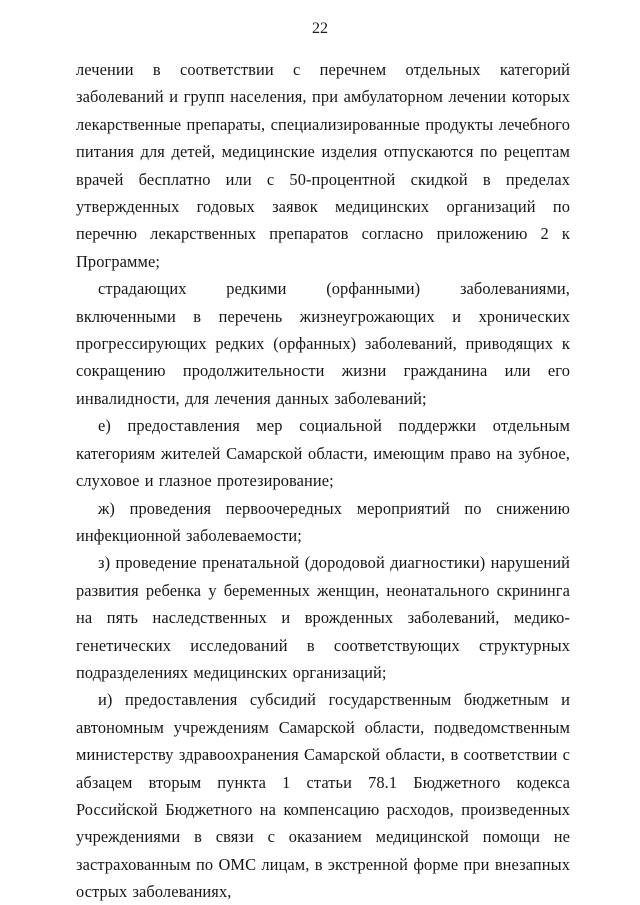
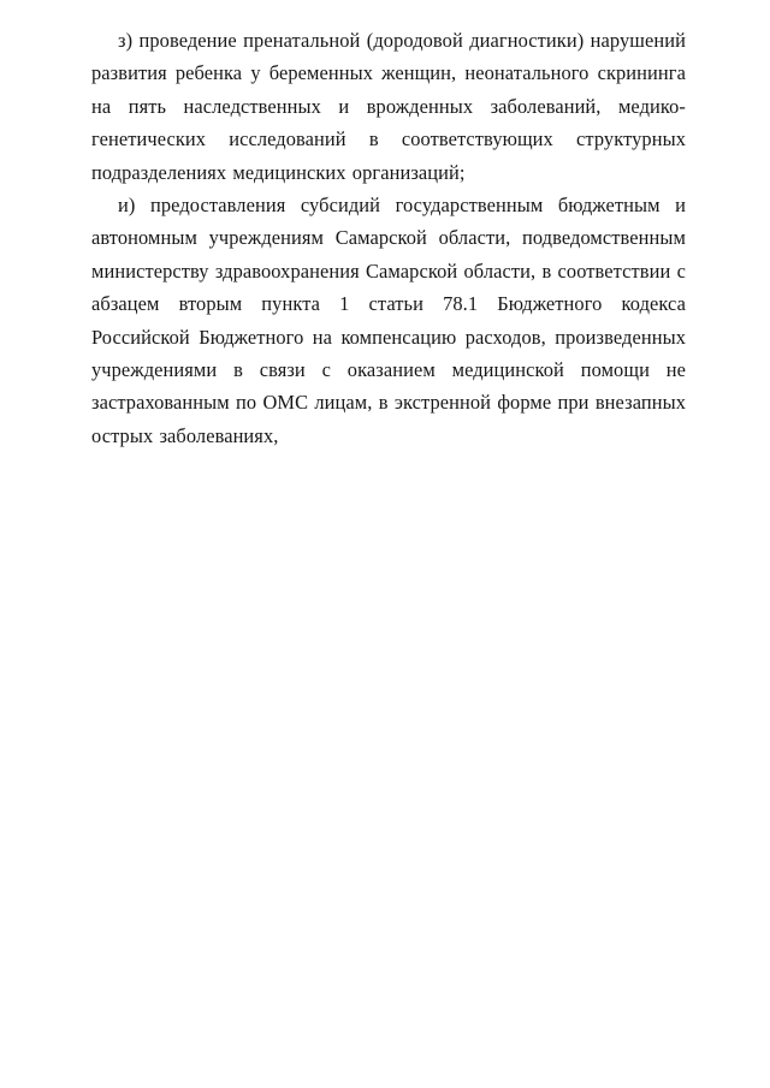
- 22
- лечении в соответствии с перечнем отдельных категорий заболеваний и групп населения, при амбулаторном лечении которых лекарственные препараты, специализированные продукты лечебного питания для детей, медицинские изделия отпускаются по рецептам врачей бесплатно или с 50-процентной скидкой в пределах утвержденных годовых заявок медицинских организаций по перечню лекарственных препаратов согласно приложению 2 к Программе;
- страдающих редкими (орфанными) заболеваниями, включенными в перечень жизнеугрожающих и хронических прогрессирующих редких (орфанных) заболеваний, приводящих к сокращению продолжительности жизни гражданина или его инвалидности, для лечения данных заболеваний;
- е) предоставления мер социальной поддержки отдельным категориям жителей Самарской области, имеющим право на зубное, слуховое и глазное протезирование;
- ж) проведения первоочередных мероприятий по снижению инфекционной заболеваемости;
  з) проведение пренатальной (дородовой диагностики) нарушений развития ребенка у беременных женщин, неонатального скрининга на пять наследственных и врожденных заболеваний, медико-генетических исследований в соответствующих структурных подразделениях медицинских организаций;
  и) предоставления субсидий государственным бюджетным и автономным учреждениям Самарской области, подведомственным министерству здравоохранения Самарской области, в соответствии с абзацем вторым пункта 1 статьи 78.1 Бюджетного кодекса Российской Бюджетного на компенсацию расходов, произведенных учреждениями в связи с оказанием медицинской помощи не застрахованным по ОМС лицам, в экстренной форме при внезапных острых заболеваниях,
